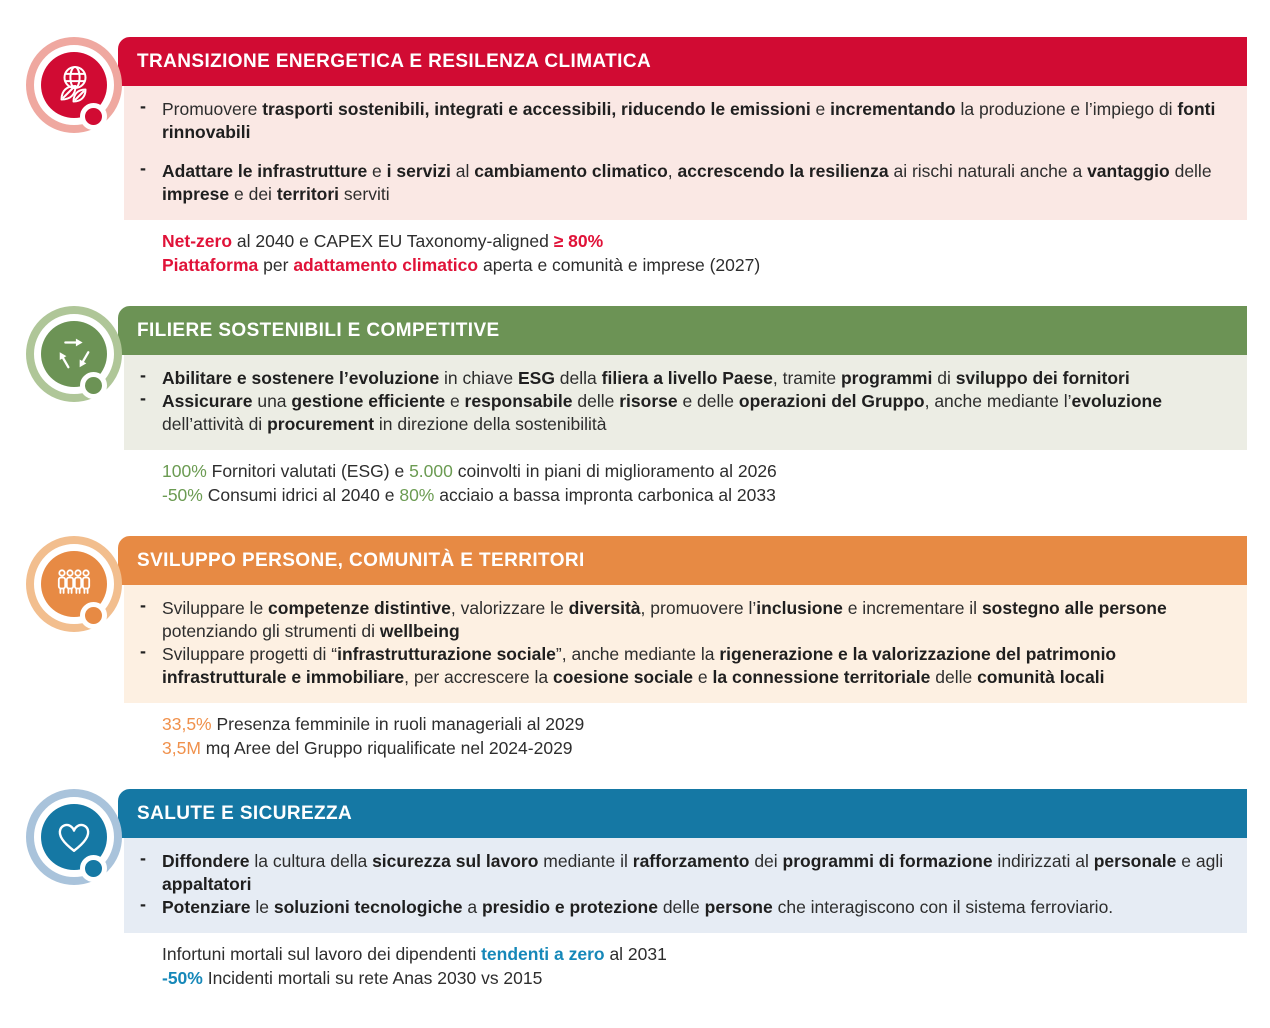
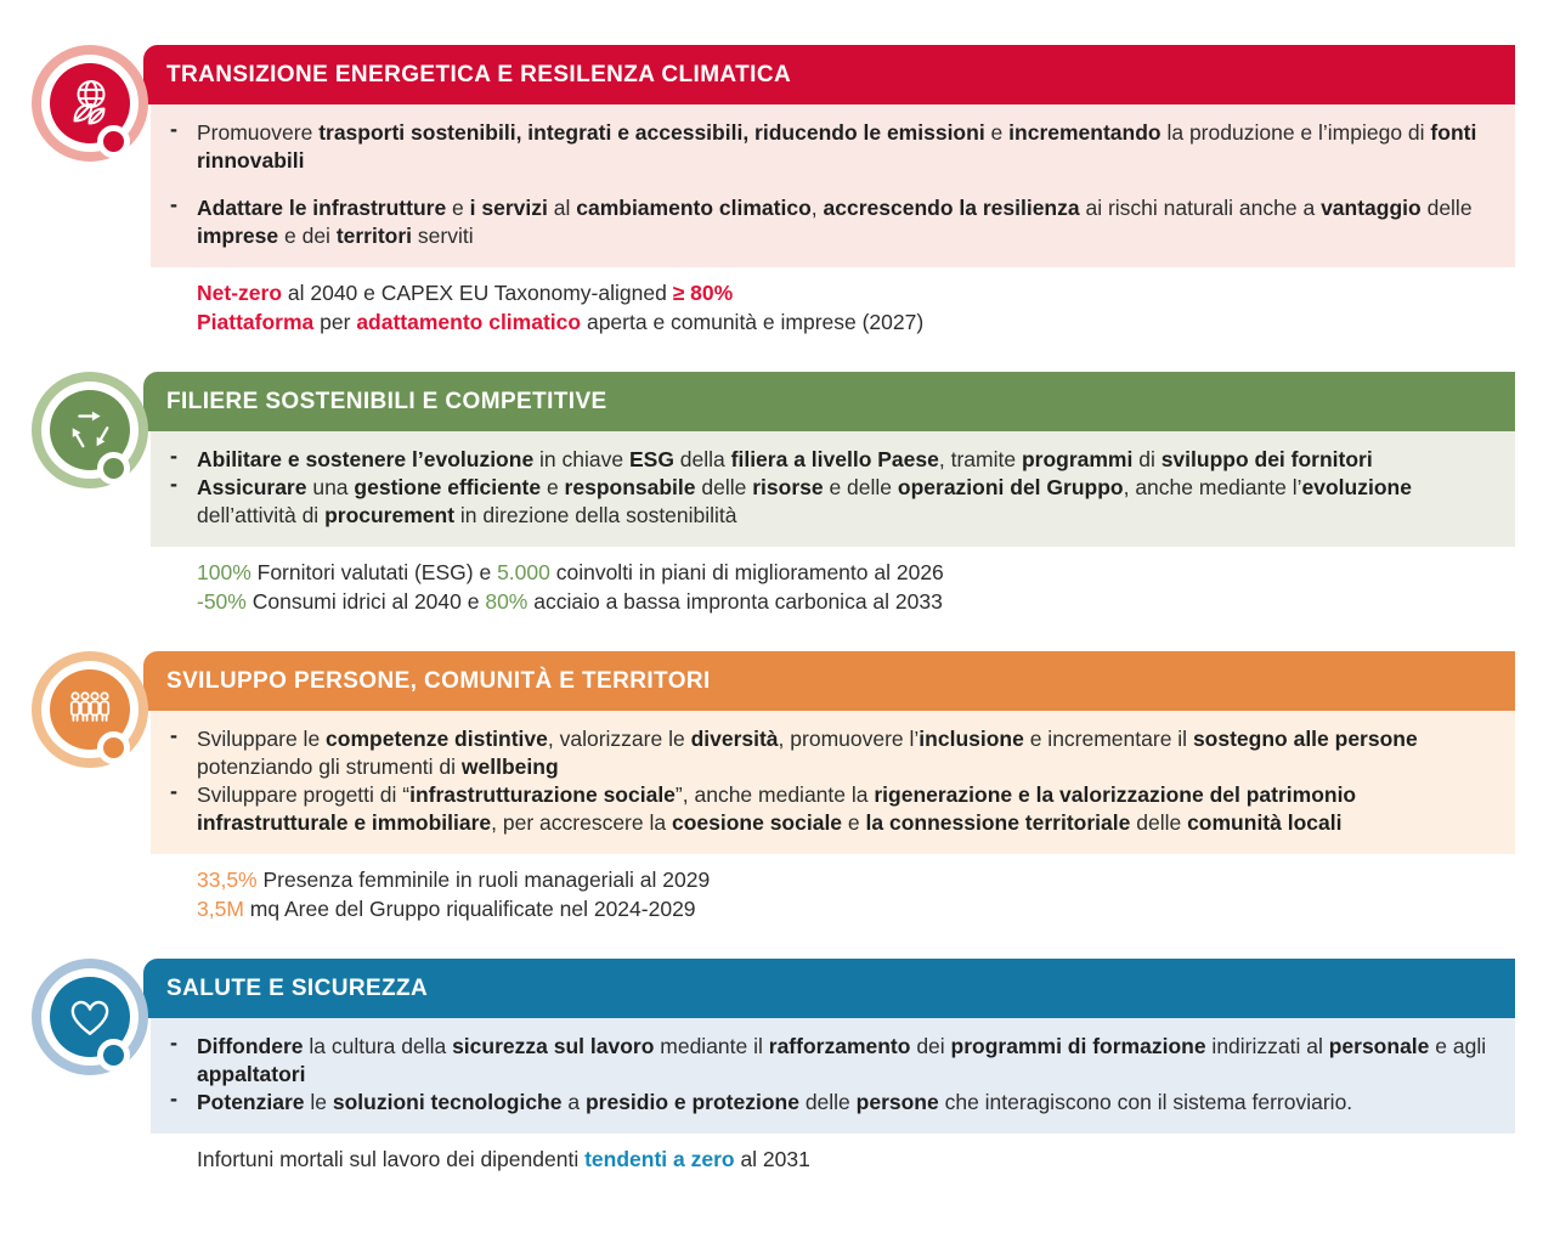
  TRANSIZIONE ENERGETICA E RESILENZA CLIMATICA
  -
  Promuovere trasporti sostenibili, integrati e accessibili, riducendo le emissioni e incrementando la produzione e l’impiego di fonti rinnovabili
  -
  Adattare le infrastrutture e i servizi al cambiamento climatico, accrescendo la resilienza ai rischi naturali anche a vantaggio delle imprese e dei territori serviti
  Net-zero al 2040 e CAPEX EU Taxonomy-aligned ≥ 80%
  Piattaforma per adattamento climatico aperta e comunità e imprese (2027)
  FILIERE SOSTENIBILI E COMPETITIVE
  -
  Abilitare e sostenere l’evoluzione in chiave ESG della filiera a livello Paese, tramite programmi di sviluppo dei fornitori
  -
  Assicurare una gestione efficiente e responsabile delle risorse e delle operazioni del Gruppo, anche mediante l’evoluzione dell’attività di procurement in direzione della sostenibilità
  100% Fornitori valutati (ESG) e 5.000 coinvolti in piani di miglioramento al 2026
  -50% Consumi idrici al 2040 e 80% acciaio a bassa impronta carbonica al 2033
  SVILUPPO PERSONE, COMUNITÀ E TERRITORI
  -
  Sviluppare le competenze distintive, valorizzare le diversità, promuovere l’inclusione e incrementare il sostegno alle persone potenziando gli strumenti di wellbeing
  -
  Sviluppare progetti di “infrastrutturazione sociale”, anche mediante la rigenerazione e la valorizzazione del patrimonio infrastrutturale e immobiliare, per accrescere la coesione sociale e la connessione territoriale delle comunità locali
  33,5% Presenza femminile in ruoli manageriali al 2029
  3,5M mq Aree del Gruppo riqualificate nel 2024-2029
  SALUTE E SICUREZZA
  -
  Diffondere la cultura della sicurezza sul lavoro mediante il rafforzamento dei programmi di formazione indirizzati al personale e agli appaltatori
  -
  Potenziare le soluzioni tecnologiche a presidio e protezione delle persone che interagiscono con il sistema ferroviario.
  Infortuni mortali sul lavoro dei dipendenti tendenti a zero al 2031
- -50% Incidenti mortali su rete Anas 2030 vs 2015
